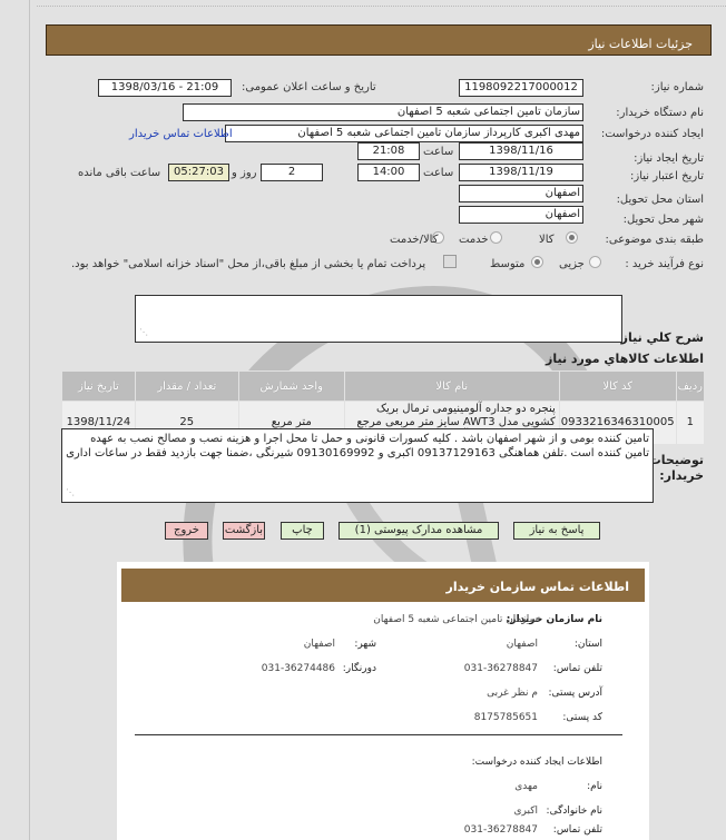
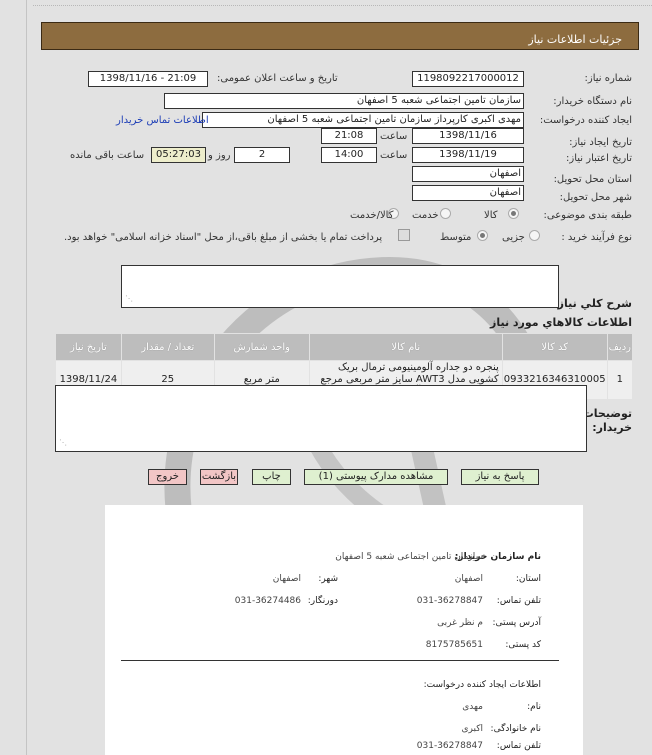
  جزئیات اطلاعات نیاز
  شماره نیاز:
  1198092217000012
  تاریخ و ساعت اعلان عمومی:
- 1398/03/16 - 21:09
+ 1398/11/16 - 21:09
  نام دستگاه خریدار:
  سازمان تامین اجتماعی شعبه 5 اصفهان
  ایجاد کننده درخواست:
  مهدی اکبری کارپرداز سازمان تامین اجتماعی شعبه 5 اصفهان
  اطلاعات تماس خریدار
  تاریخ ایجاد نیاز:
  1398/11/16
  ساعت
  21:08
  تاریخ اعتبار نیاز:
  1398/11/19
  ساعت
  14:00
  2
  روز و
  05:27:03
  ساعت باقی مانده
  استان محل تحویل:
  اصفهان
  شهر محل تحویل:
  اصفهان
  طبقه بندی موضوعی:
  کالا
  خدمت
  کالا/خدمت
  نوع فرآیند خرید :
  جزیی
  متوسط
  پرداخت تمام یا بخشی از مبلغ باقی،از محل "اسناد خزانه اسلامی" خواهد بود.
  شرح کلي نياز
  ⋰
  اطلاعات کالاهاي مورد نياز
  رديف	کد کالا	نام کالا	واحد شمارش	تعداد / مقدار	تاريخ نياز
  1	0933216346310005	پنجره دو جداره آلومینیومی ترمال بریک کشویی مدل AWT3 سایز متر مربعی مرجع	متر مربع	25	1398/11/24
  توضیحات خریدار:
- تامین کننده بومی و از شهر اصفهان باشد . کلیه کسورات قانونی و حمل تا محل اجرا و هزینه نصب و مصالح نصب به عهده تامین کننده است .تلفن هماهنگی 09137129163 اکبری و 09130169992 شیرنگی ،ضمنا جهت بازدید فقط در ساعات اداری
  ⋰
  پاسخ به نیاز
  مشاهده مدارک پیوستی (1)
  چاپ
  بازگشت
  خروج
- اطلاعات تماس سازمان خریدار
  نام سازمان خریدار:
  سازمان تامین اجتماعی شعبه 5 اصفهان
  استان:
  اصفهان
  شهر:
  اصفهان
  تلفن تماس:
  031-36278847
  دورنگار:
  031-36274486
  آدرس پستی:
  م نظر غربی
  کد پستی:
  8175785651
  اطلاعات ایجاد کننده درخواست:
  نام:
  مهدی
  نام خانوادگی:
  اکبری
  تلفن تماس:
  031-36278847
